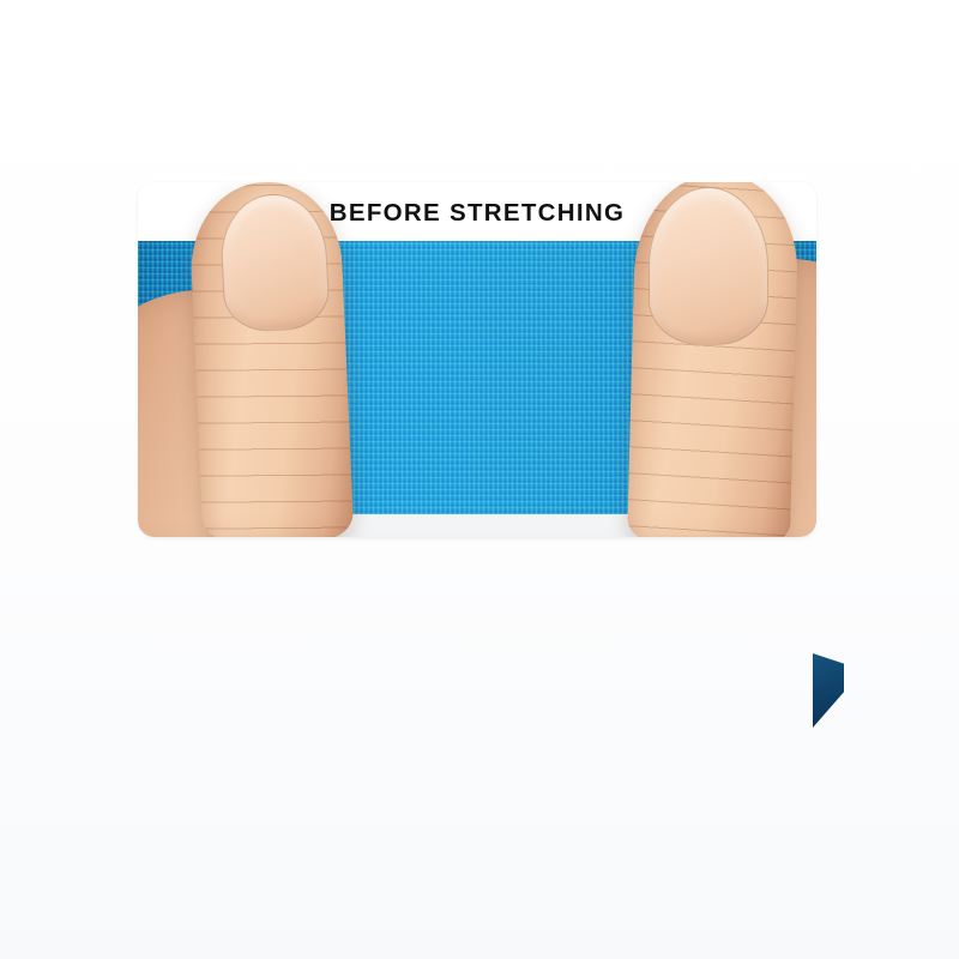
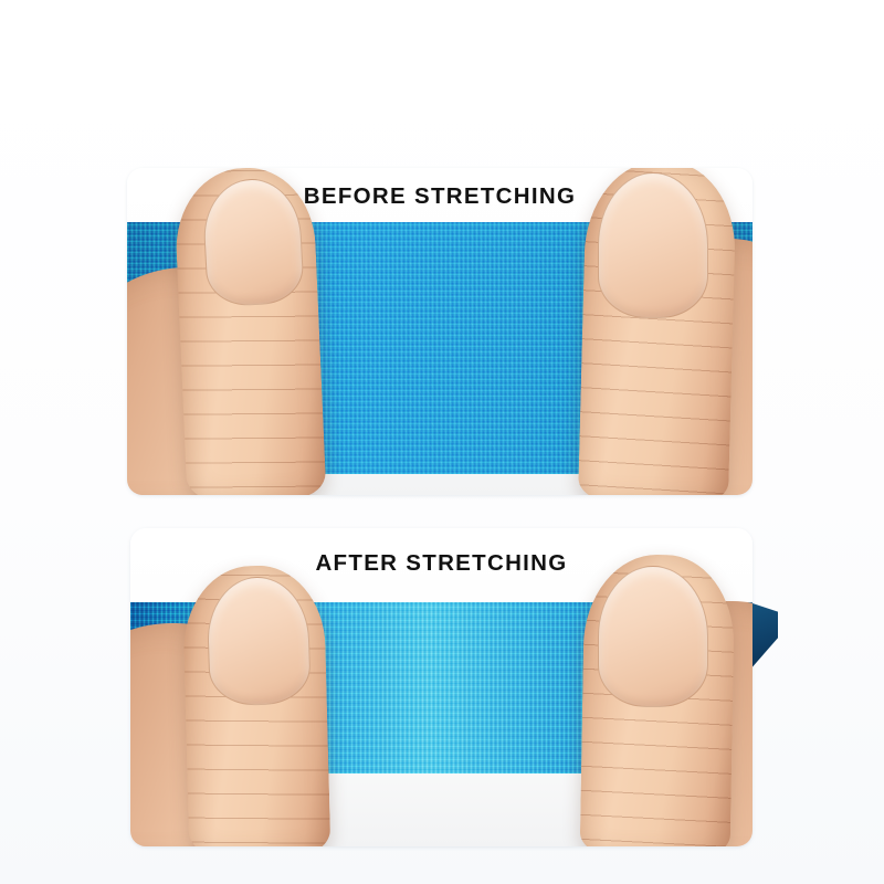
  BEFORE STRETCHING
+ AFTER STRETCHING
